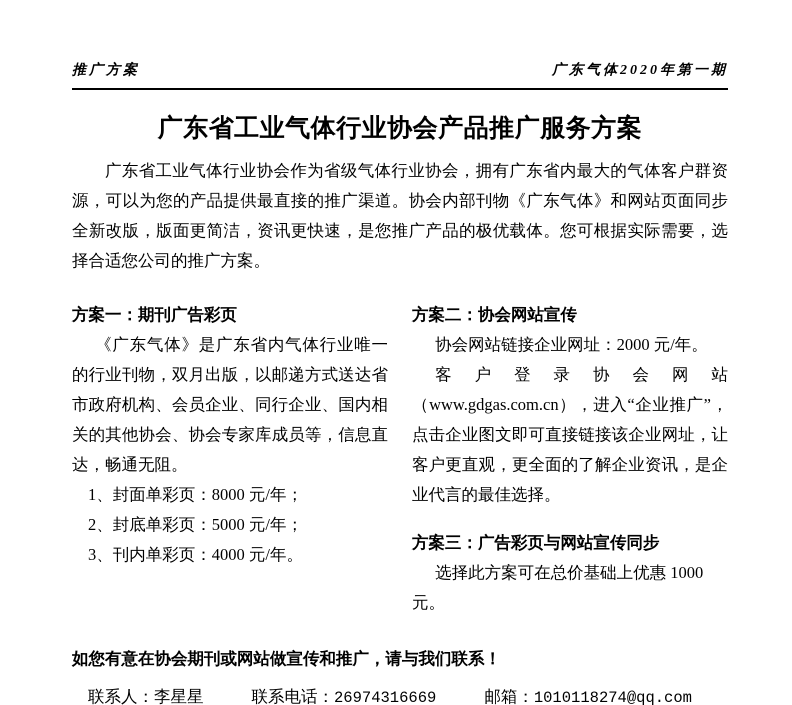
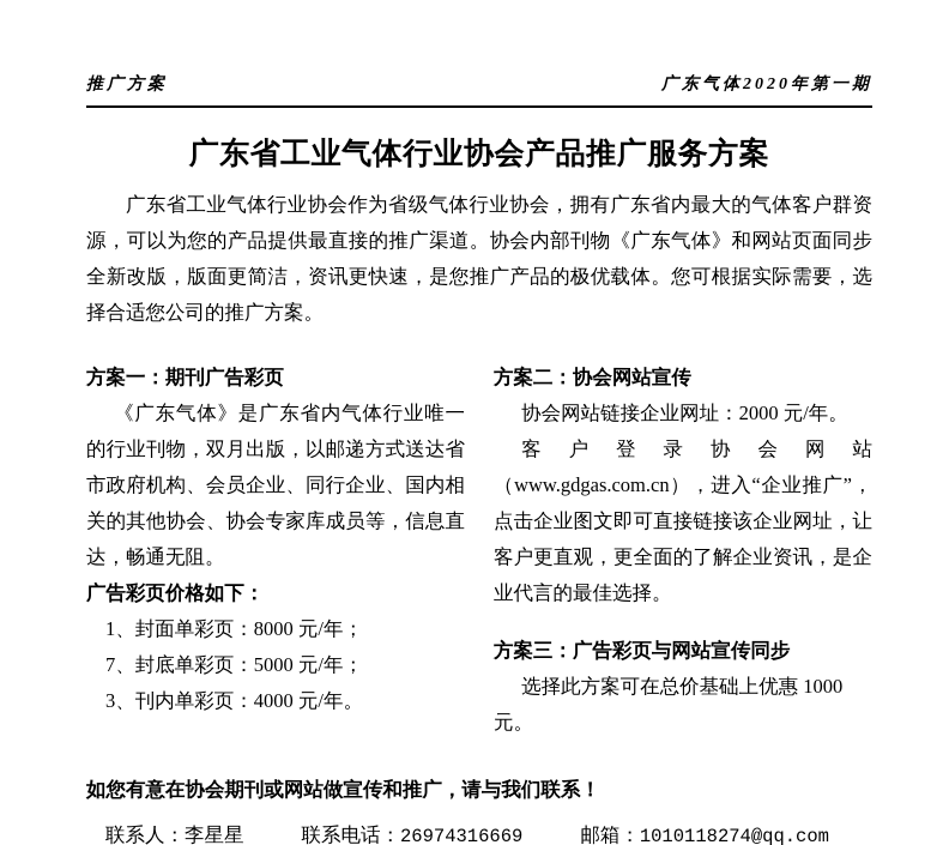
  推广方案
  广东气体2020年第一期
  广东省工业气体行业协会产品推广服务方案
  广东省工业气体行业协会作为省级气体行业协会，拥有广东省内最大的气体客户群资源，可以为您的产品提供最直接的推广渠道。协会内部刊物《广东气体》和网站页面同步全新改版，版面更简洁，资讯更快速，是您推广产品的极优载体。您可根据实际需要，选择合适您公司的推广方案。
  方案一：期刊广告彩页
  《广东气体》是广东省内气体行业唯一的行业刊物，双月出版，以邮递方式送达省市政府机构、会员企业、同行企业、国内相关的其他协会、协会专家库成员等，信息直达，畅通无阻。
+ 广告彩页价格如下：
  1、封面单彩页：8000 元/年；
- 2、封底单彩页：5000 元/年；
+ 7、封底单彩页：5000 元/年；
  3、刊内单彩页：4000 元/年。
  方案二：协会网站宣传
  协会网站链接企业网址：2000 元/年。
  客户登录协会网站（www.gdgas.com.cn），进入“企业推广”，点击企业图文即可直接链接该企业网址，让客户更直观，更全面的了解企业资讯，是企业代言的最佳选择。
  方案三：广告彩页与网站宣传同步
  选择此方案可在总价基础上优惠 1000 元。
  如您有意在协会期刊或网站做宣传和推广，请与我们联系！
  联系人：李星星
  联系电话：26974316669
  邮箱：1010118274@qq.com
